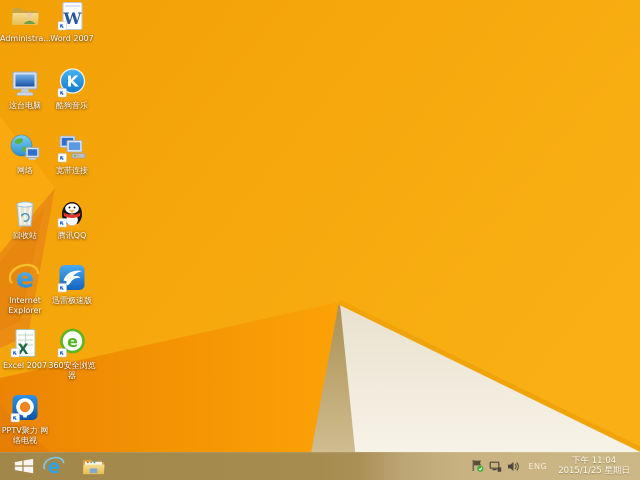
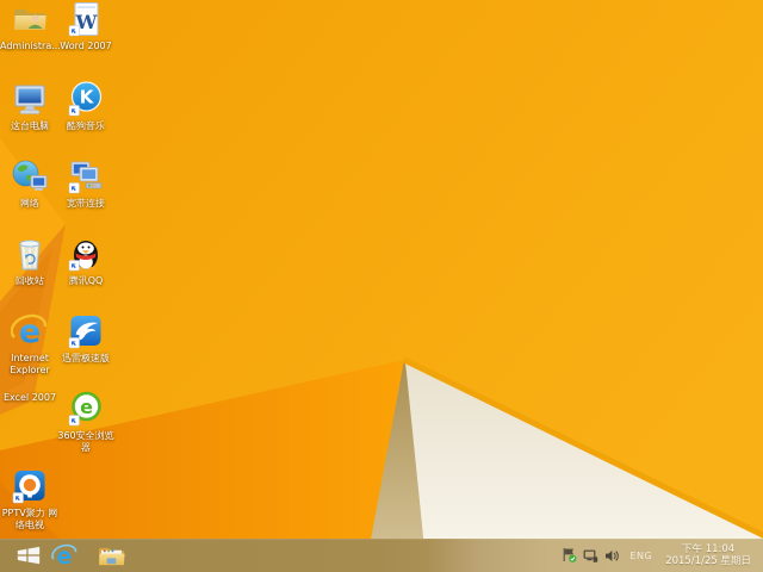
  Administra...
  W
  Word 2007
  这台电脑
  K
  酷狗音乐
  网络
  宽带连接
  回收站
  腾讯QQ
  e
  Internet
  Explorer
  迅雷极速版
- X
  Excel 2007
  e
  360安全浏览
  器
  PPTV聚力 网
  络电视
  e
  ENG
  下午 11:04
  2015/1/25 星期日
